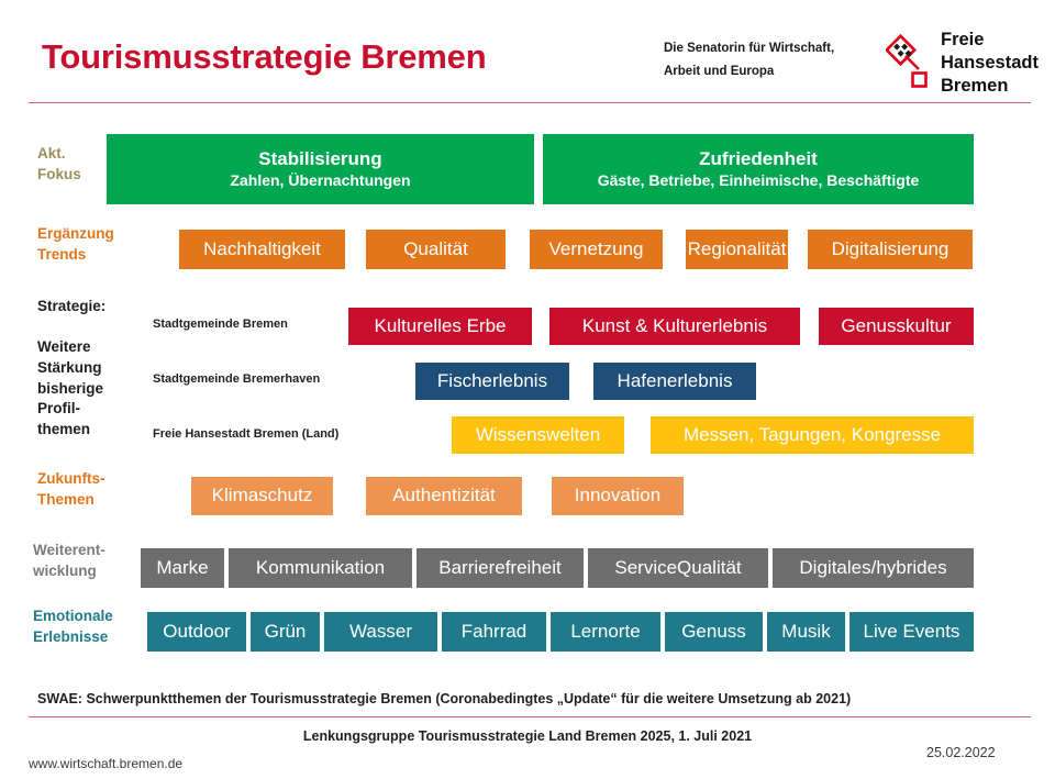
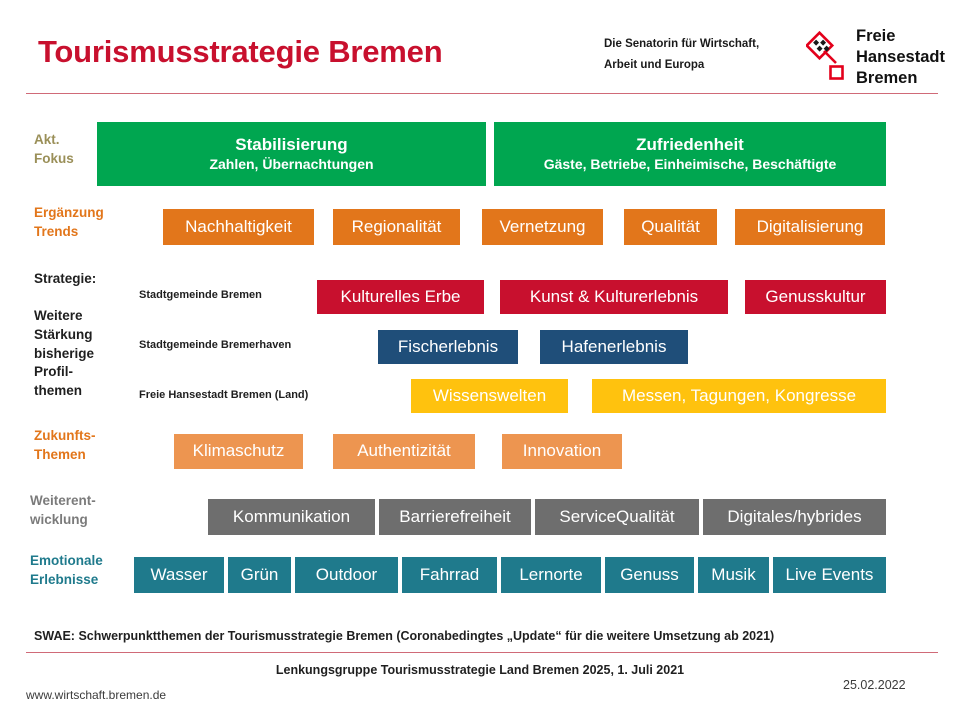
  Tourismusstrategie Bremen
  Die Senatorin für Wirtschaft,
  Arbeit und Europa
  Freie
  Hansestadt
  Bremen
  Akt.
  Fokus
  Stabilisierung
  Zahlen, Übernachtungen
  Zufriedenheit
  Gäste, Betriebe, Einheimische, Beschäftigte
  Ergänzung
  Trends
  Nachhaltigkeit
- Qualität
+ Regionalität
  Vernetzung
- Regionalität
+ Qualität
  Digitalisierung
  Strategie:
  Weitere
  Stärkung
  bisherige
  Profil-
  themen
  Stadtgemeinde Bremen
  Kulturelles Erbe
  Kunst & Kulturerlebnis
  Genusskultur
  Stadtgemeinde Bremerhaven
  Fischerlebnis
  Hafenerlebnis
  Freie Hansestadt Bremen (Land)
  Wissenswelten
  Messen, Tagungen, Kongresse
  Zukunfts-
  Themen
  Klimaschutz
  Authentizität
  Innovation
  Weiterent-
  wicklung
- Marke
  Kommunikation
  Barrierefreiheit
  ServiceQualität
  Digitales/hybrides
  Emotionale
  Erlebnisse
- Outdoor
+ Wasser
  Grün
- Wasser
+ Outdoor
  Fahrrad
  Lernorte
  Genuss
  Musik
  Live Events
  SWAE: Schwerpunktthemen der Tourismusstrategie Bremen (Coronabedingtes „Update“ für die weitere Umsetzung ab 2021)
  Lenkungsgruppe Tourismusstrategie Land Bremen 2025, 1. Juli 2021
  www.wirtschaft.bremen.de
  25.02.2022
